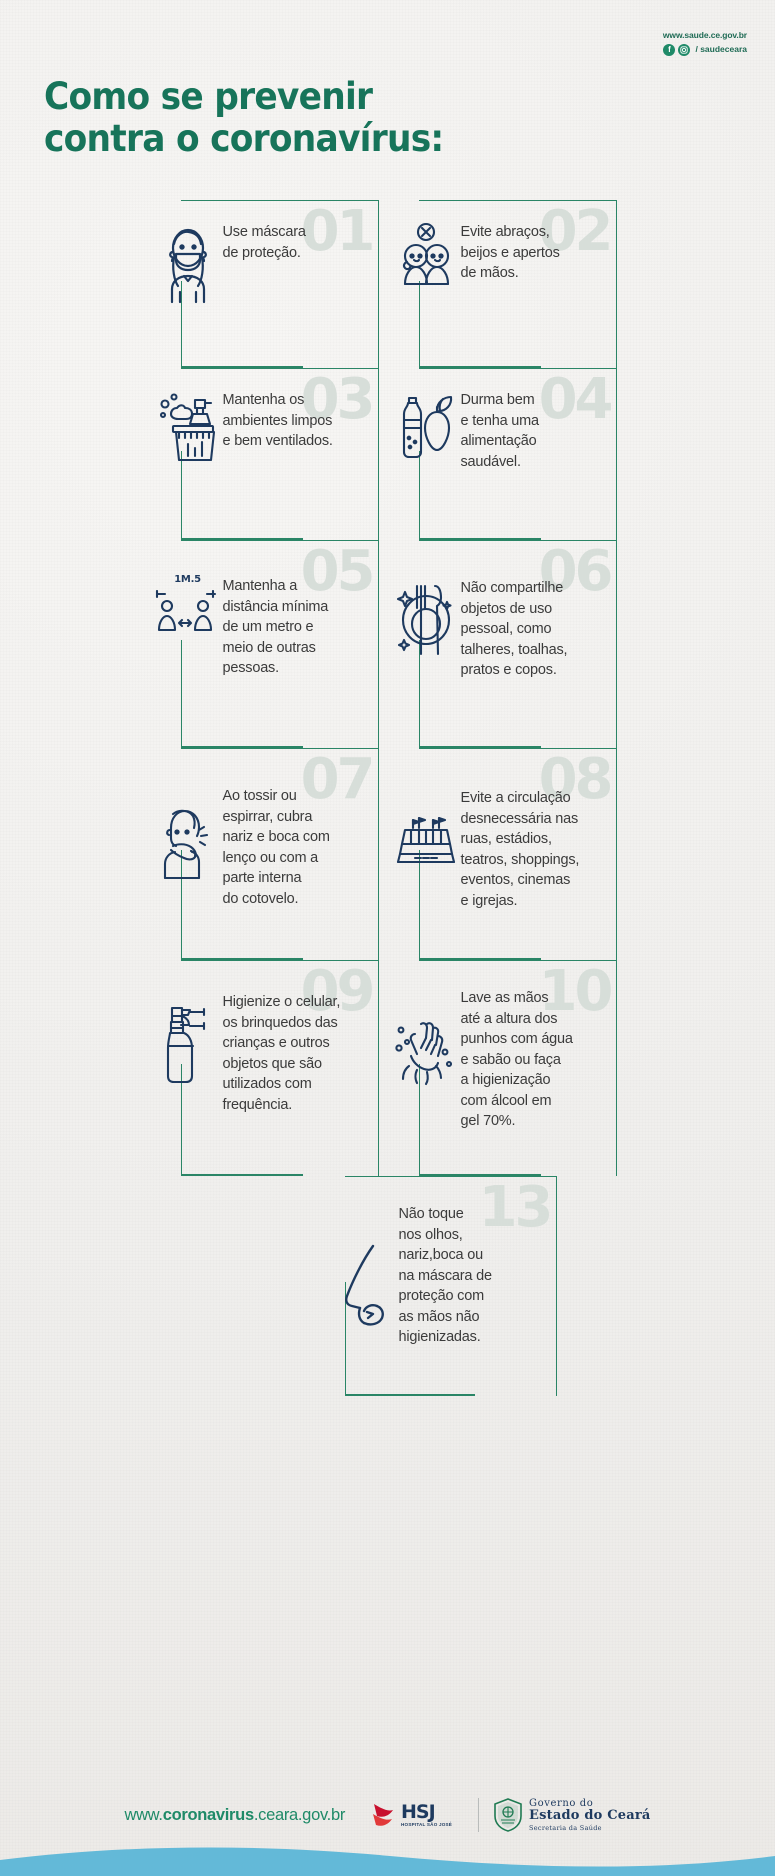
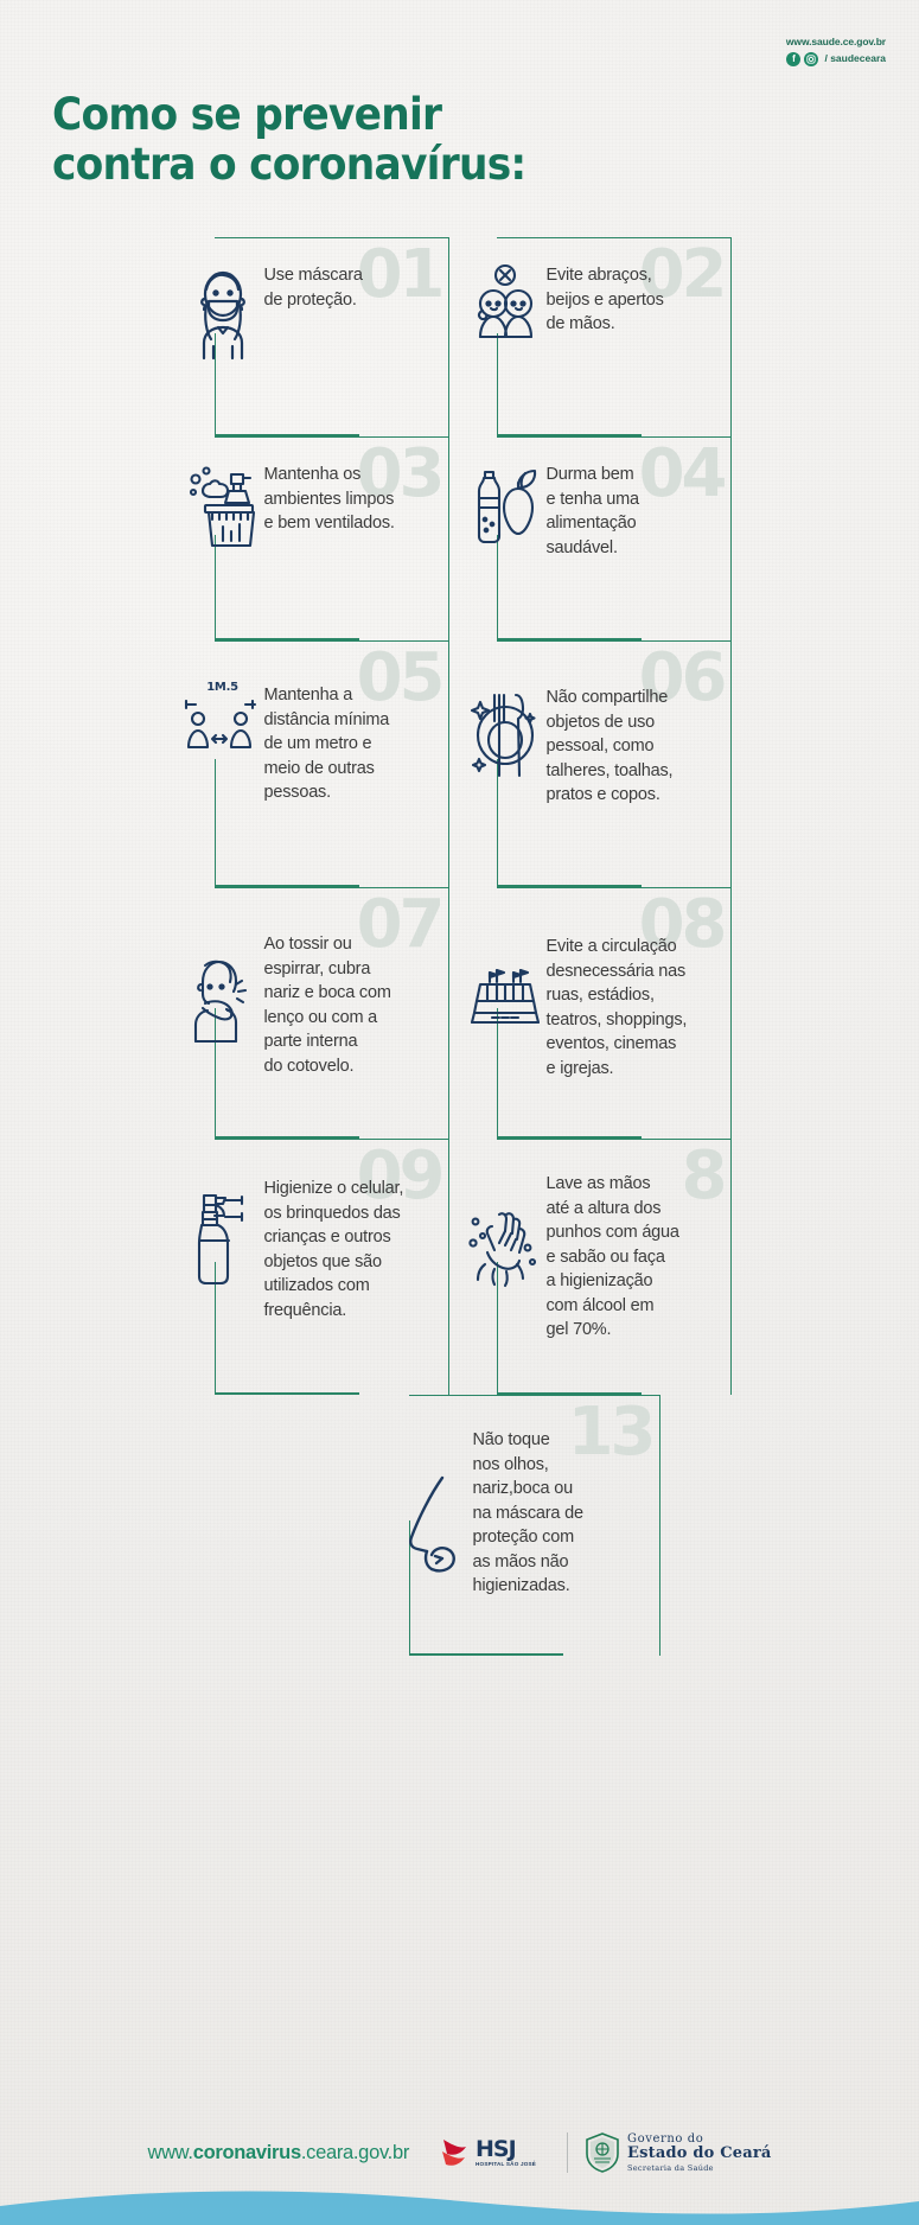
  www.saude.ce.gov.br
  f
  / saudeceara
  Como se prevenir
  contra o coronavírus:
  01
  Use máscara
  de proteção.
  02
  Evite abraços,
  beijos e apertos
  de mãos.
  03
  Mantenha os
  ambientes limpos
  e bem ventilados.
  04
  Durma bem
  e tenha uma
  alimentação
  saudável.
  05
  1M.5
  Mantenha a
  distância mínima
  de um metro e
  meio de outras
  pessoas.
  06
  Não compartilhe
  objetos de uso
  pessoal, como
  talheres, toalhas,
  pratos e copos.
  07
  Ao tossir ou
  espirrar, cubra
  nariz e boca com
  lenço ou com a
  parte interna
  do cotovelo.
  08
  Evite a circulação
  desnecessária nas
  ruas, estádios,
  teatros, shoppings,
  eventos, cinemas
  e igrejas.
  09
  Higienize o celular,
  os brinquedos das
  crianças e outros
  objetos que são
  utilizados com
  frequência.
- 10
+ 8
  Lave as mãos
  até a altura dos
  punhos com água
  e sabão ou faça
  a higienização
  com álcool em
  gel 70%.
  13
  Não toque
  nos olhos,
  nariz,boca ou
  na máscara de
  proteção com
  as mãos não
  higienizadas.
  www.coronavirus.ceara.gov.br
  HSJ
  Governo do
  Estado do Ceará
  Secretaria da Saúde
